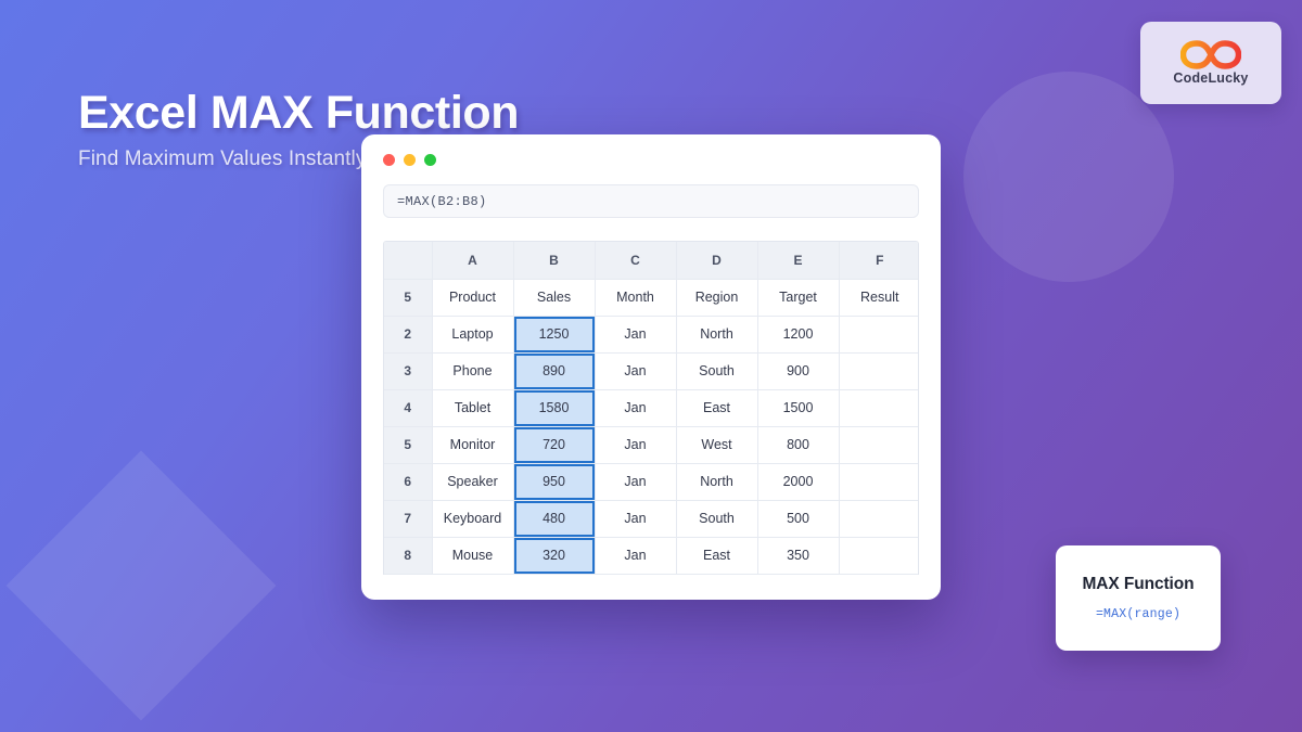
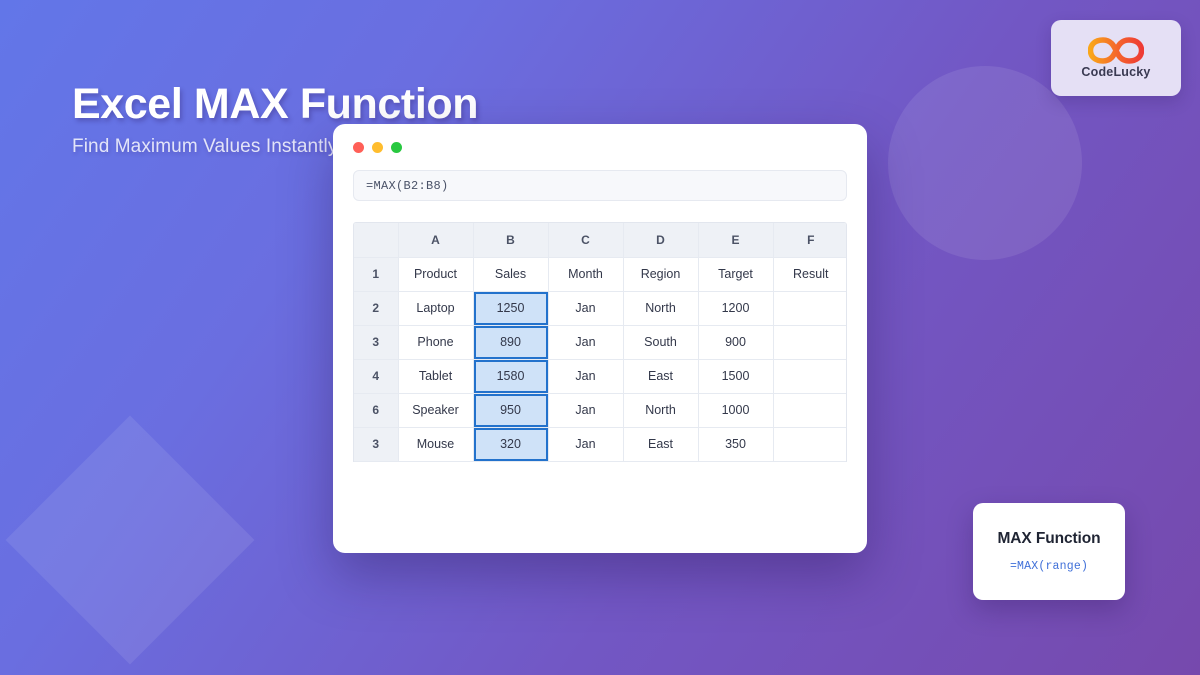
  Excel MAX Function
  Find Maximum Values Instantl
  CodeLucky
  =MAX(B2:B8)
  	A	B	C	D	E	F
- 5	Product	Sales	Month	Region	Target	Result
+ 1	Product	Sales	Month	Region	Target	Result
  2	Laptop	1250	Jan	North	1200
  3	Phone	890	Jan	South	900
  4	Tablet	1580	Jan	East	1500
- 5	Monitor	720	Jan	West	800
- 6	Speaker	950	Jan	North	2000
+ 6	Speaker	950	Jan	North	1000
- 7	Keyboard	480	Jan	South	500
- 8	Mouse	320	Jan	East	350
+ 3	Mouse	320	Jan	East	350
  MAX Function
  =MAX(range)
